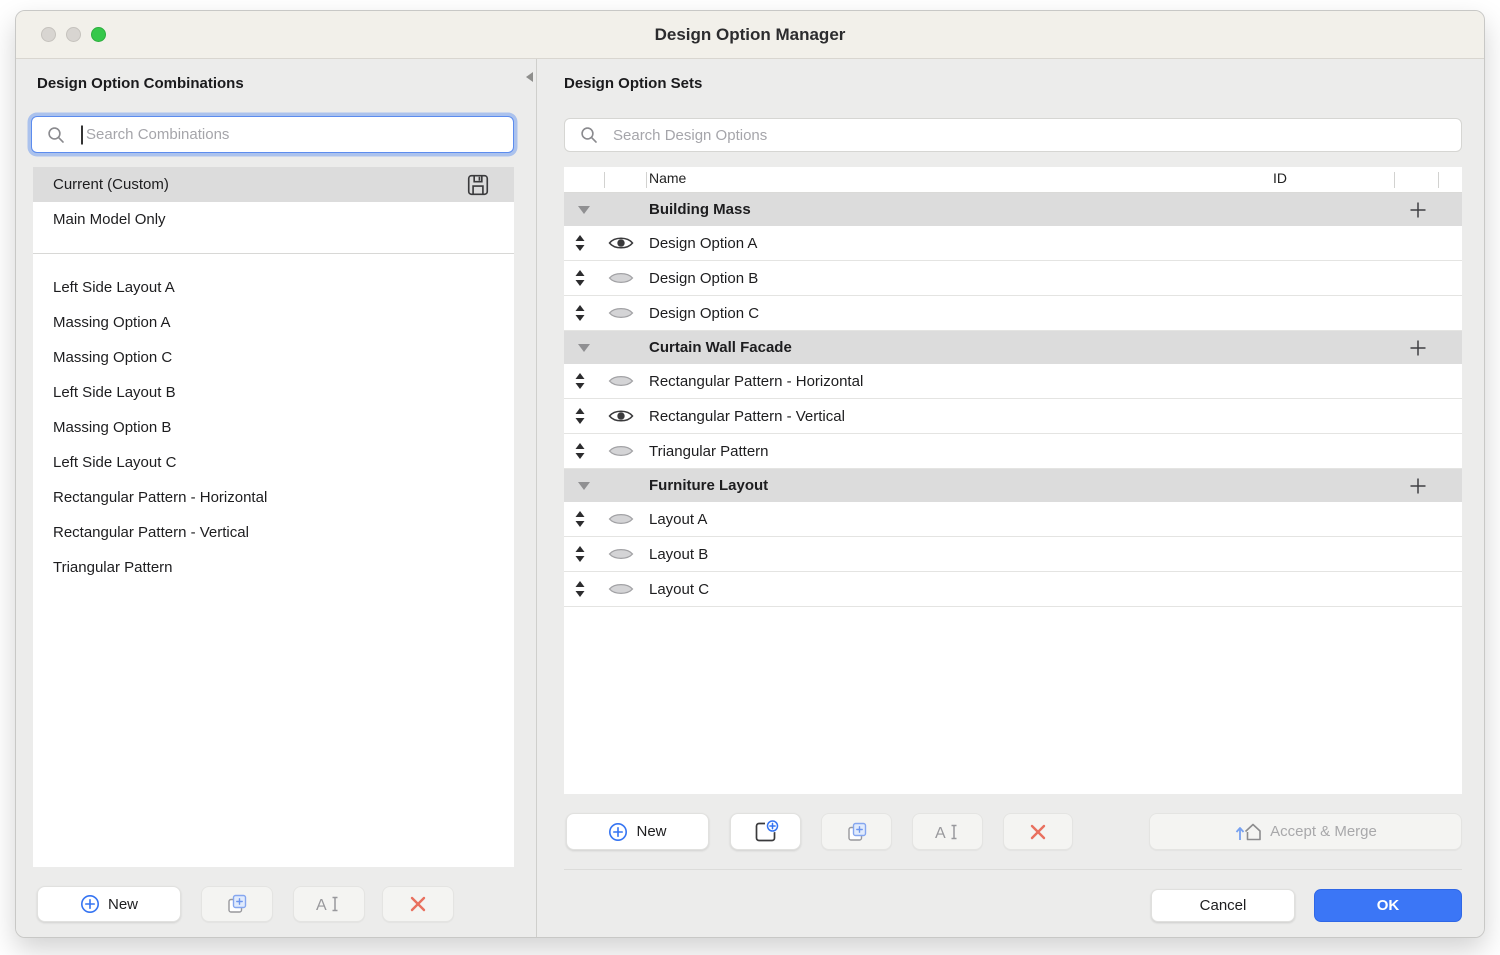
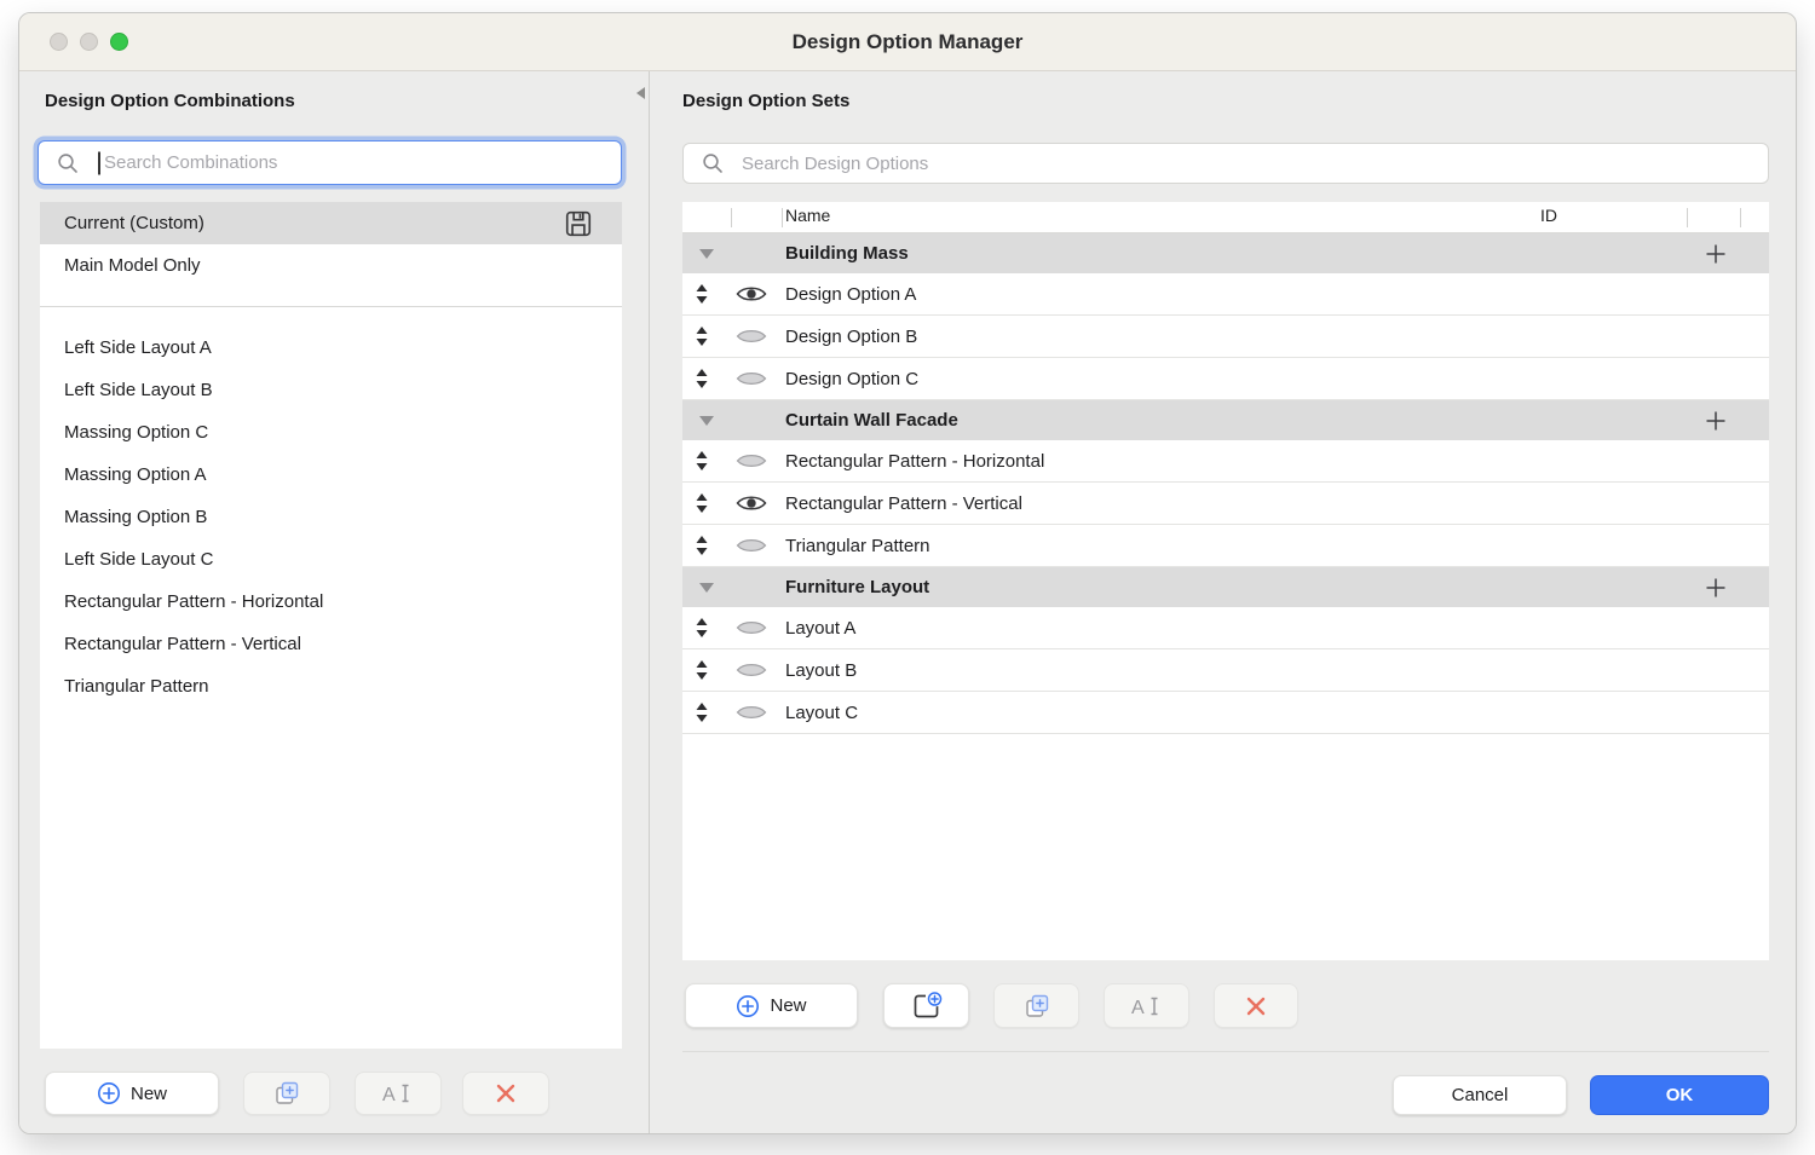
  Design Option Manager
  Design Option Combinations
  Search Combinations
  Current (Custom)
  Main Model Only
  Left Side Layout A
- Massing Option A
+ Left Side Layout B
  Massing Option C
- Left Side Layout B
+ Massing Option A
  Massing Option B
  Left Side Layout C
  Rectangular Pattern - Horizontal
  Rectangular Pattern - Vertical
  Triangular Pattern
  New
  Design Option Sets
  Search Design Options
  Name
  ID
  Building Mass
  Design Option A
  Design Option B
  Design Option C
  Curtain Wall Facade
  Rectangular Pattern - Horizontal
  Rectangular Pattern - Vertical
  Triangular Pattern
  Furniture Layout
  Layout A
  Layout B
  Layout C
  New
- Accept & Merge
  Cancel
  OK
